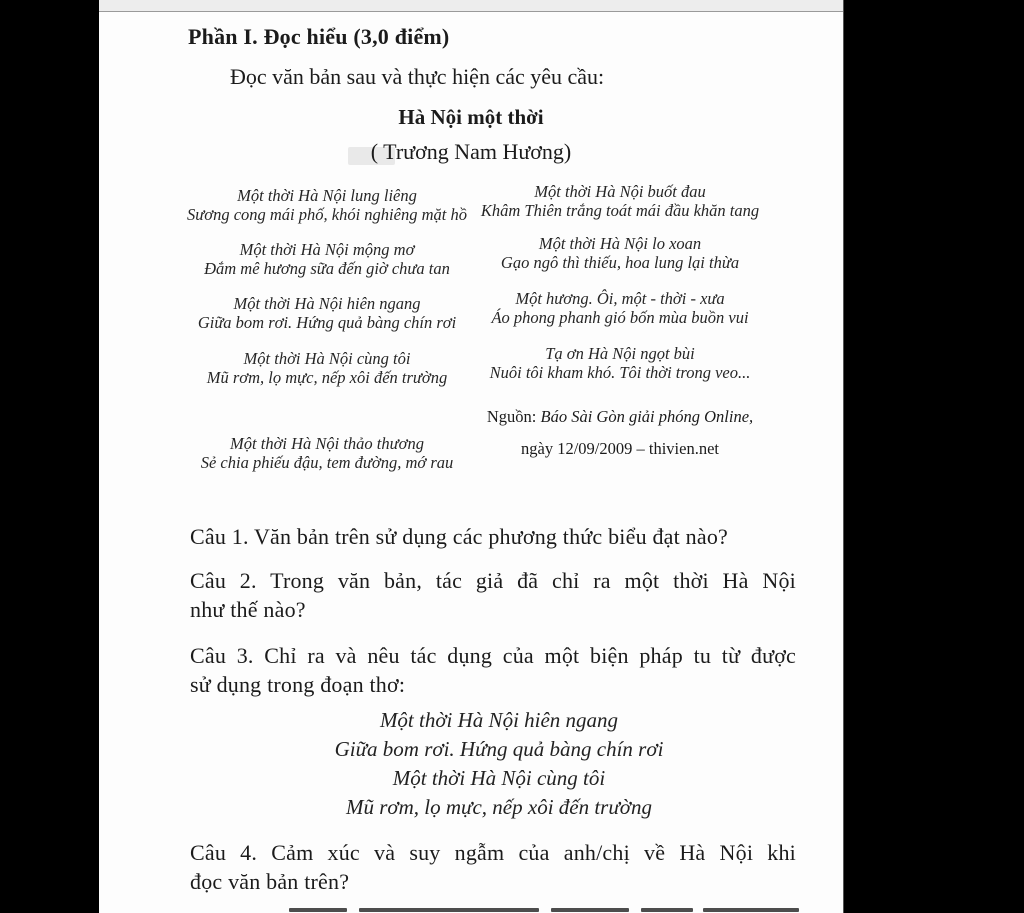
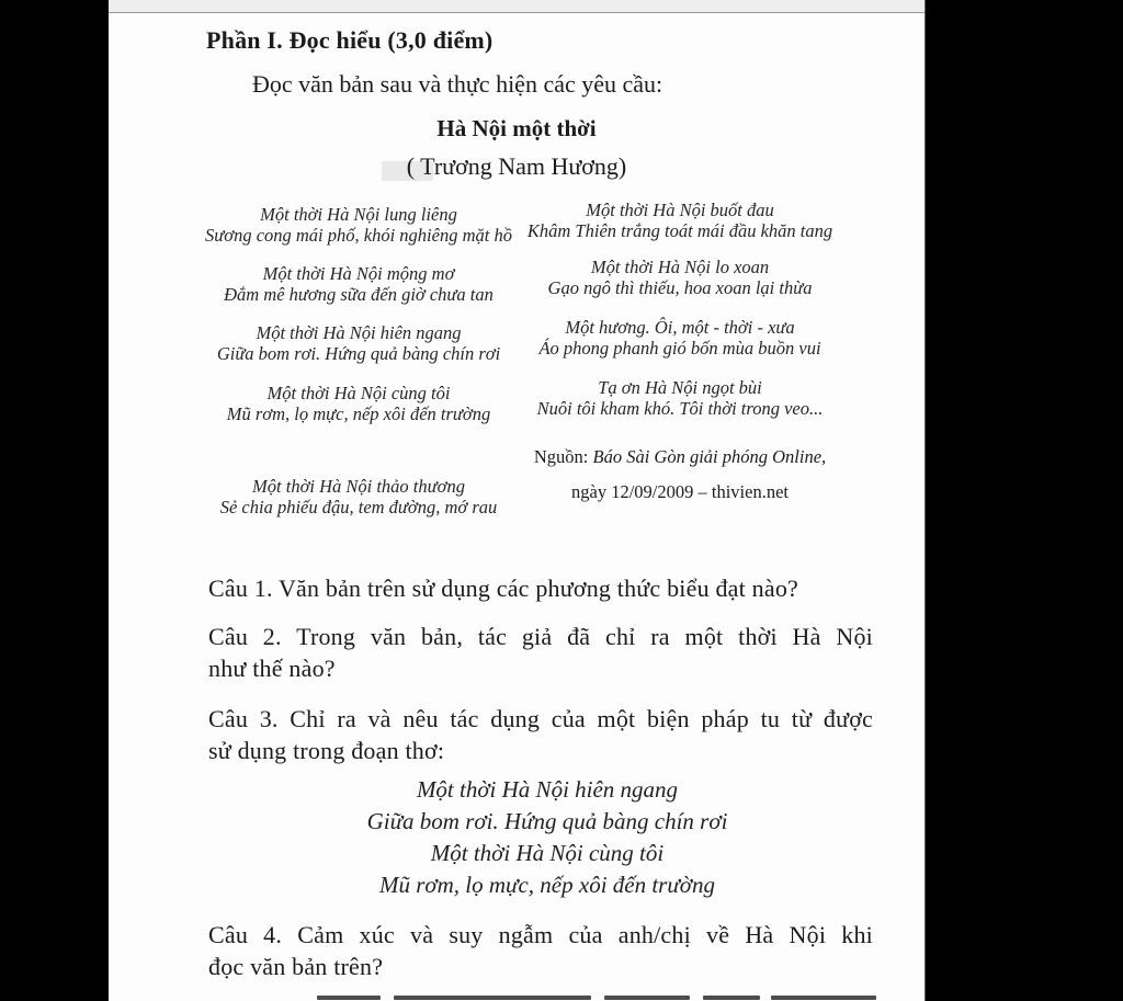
  Phần I. Đọc hiểu (3,0 điểm)
  Đọc văn bản sau và thực hiện các yêu cầu:
  Hà Nội một thời
  ( Trương Nam Hương)
  Một thời Hà Nội lung liêng
  Sương cong mái phố, khói nghiêng mặt hồ
  Một thời Hà Nội mộng mơ
  Đắm mê hương sữa đến giờ chưa tan
  Một thời Hà Nội hiên ngang
  Giữa bom rơi. Hứng quả bàng chín rơi
  Một thời Hà Nội cùng tôi
  Mũ rơm, lọ mực, nếp xôi đến trường
  Một thời Hà Nội thảo thương
  Sẻ chia phiếu đậu, tem đường, mớ rau
  Một thời Hà Nội buốt đau
  Khâm Thiên trắng toát mái đầu khăn tang
  Một thời Hà Nội lo xoan
- Gạo ngô thì thiếu, hoa lung lại thừa
+ Gạo ngô thì thiếu, hoa xoan lại thừa
  Một hương. Ôi, một - thời - xưa
  Áo phong phanh gió bốn mùa buồn vui
  Tạ ơn Hà Nội ngọt bùi
  Nuôi tôi kham khó. Tôi thời trong veo...
  Nguồn: Báo Sài Gòn giải phóng Online,
  ngày 12/09/2009 – thivien.net
  Câu 1. Văn bản trên sử dụng các phương thức biểu đạt nào?
  Câu 2. Trong văn bản, tác giả đã chỉ ra một thời Hà Nội
  như thế nào?
  Câu 3. Chỉ ra và nêu tác dụng của một biện pháp tu từ được
  sử dụng trong đoạn thơ:
  Câu 4. Cảm xúc và suy ngẫm của anh/chị về Hà Nội khi
  đọc văn bản trên?
  Một thời Hà Nội hiên ngang
  Giữa bom rơi. Hứng quả bàng chín rơi
  Một thời Hà Nội cùng tôi
  Mũ rơm, lọ mực, nếp xôi đến trường
